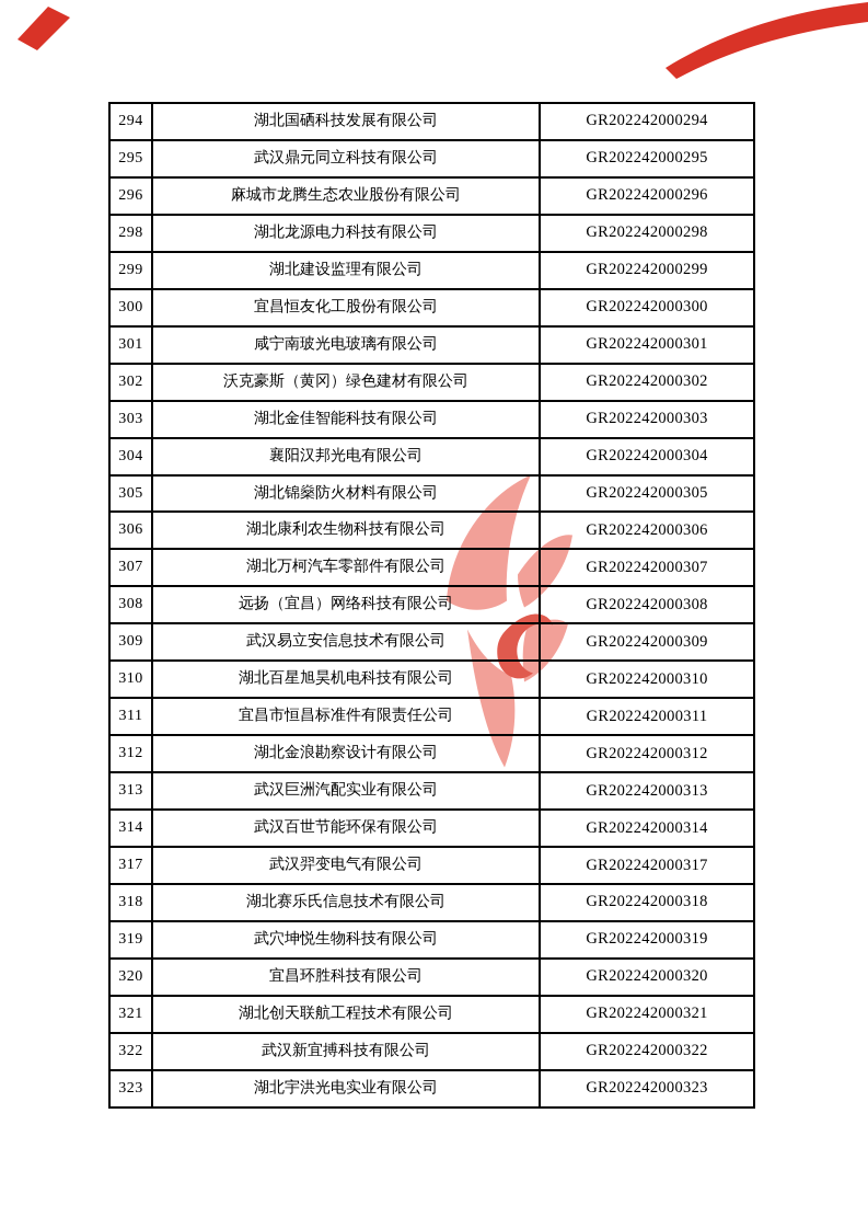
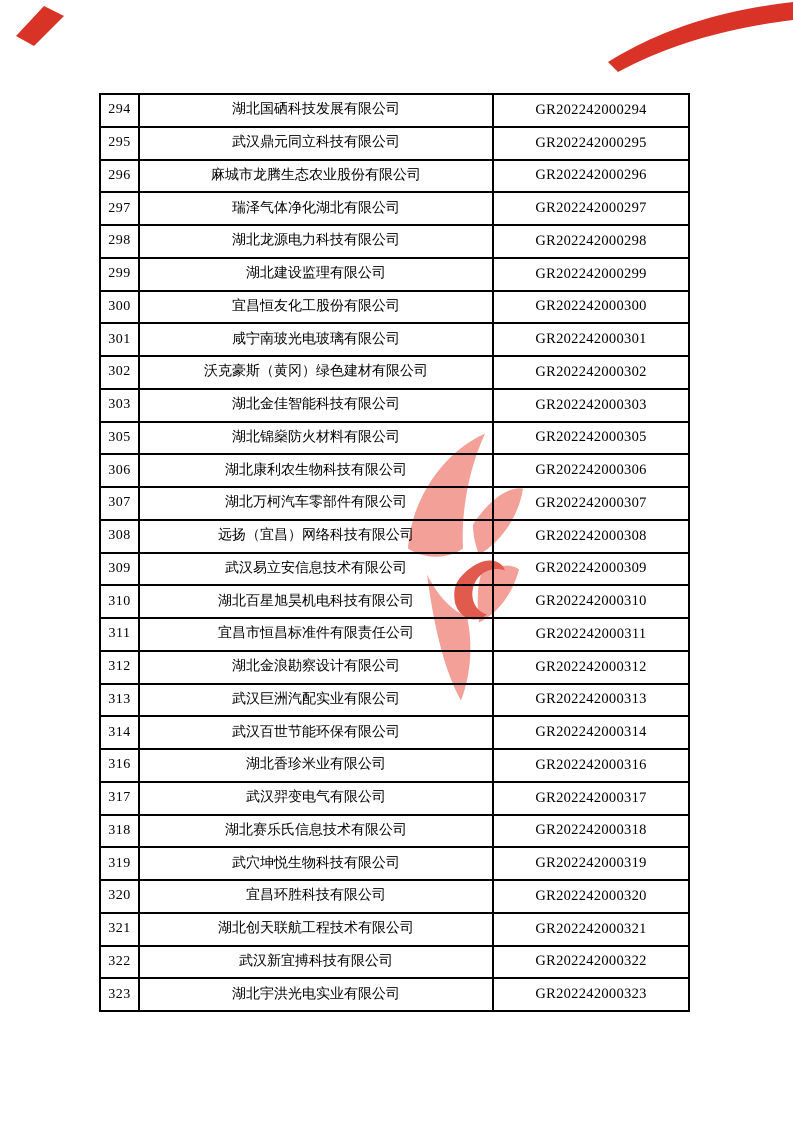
  294	湖北国硒科技发展有限公司	GR202242000294
  295	武汉鼎元同立科技有限公司	GR202242000295
  296	麻城市龙腾生态农业股份有限公司	GR202242000296
+ 297	瑞泽气体净化湖北有限公司	GR202242000297
  298	湖北龙源电力科技有限公司	GR202242000298
  299	湖北建设监理有限公司	GR202242000299
  300	宜昌恒友化工股份有限公司	GR202242000300
  301	咸宁南玻光电玻璃有限公司	GR202242000301
  302	沃克豪斯（黄冈）绿色建材有限公司	GR202242000302
  303	湖北金佳智能科技有限公司	GR202242000303
- 304	襄阳汉邦光电有限公司	GR202242000304
  305	湖北锦燊防火材料有限公司	GR202242000305
  306	湖北康利农生物科技有限公司	GR202242000306
  307	湖北万柯汽车零部件有限公司	GR202242000307
  308	远扬（宜昌）网络科技有限公司	GR202242000308
  309	武汉易立安信息技术有限公司	GR202242000309
  310	湖北百星旭昊机电科技有限公司	GR202242000310
  311	宜昌市恒昌标准件有限责任公司	GR202242000311
  312	湖北金浪勘察设计有限公司	GR202242000312
  313	武汉巨洲汽配实业有限公司	GR202242000313
  314	武汉百世节能环保有限公司	GR202242000314
+ 316	湖北香珍米业有限公司	GR202242000316
  317	武汉羿变电气有限公司	GR202242000317
  318	湖北赛乐氏信息技术有限公司	GR202242000318
  319	武穴坤悦生物科技有限公司	GR202242000319
  320	宜昌环胜科技有限公司	GR202242000320
  321	湖北创天联航工程技术有限公司	GR202242000321
  322	武汉新宜搏科技有限公司	GR202242000322
  323	湖北宇洪光电实业有限公司	GR202242000323
